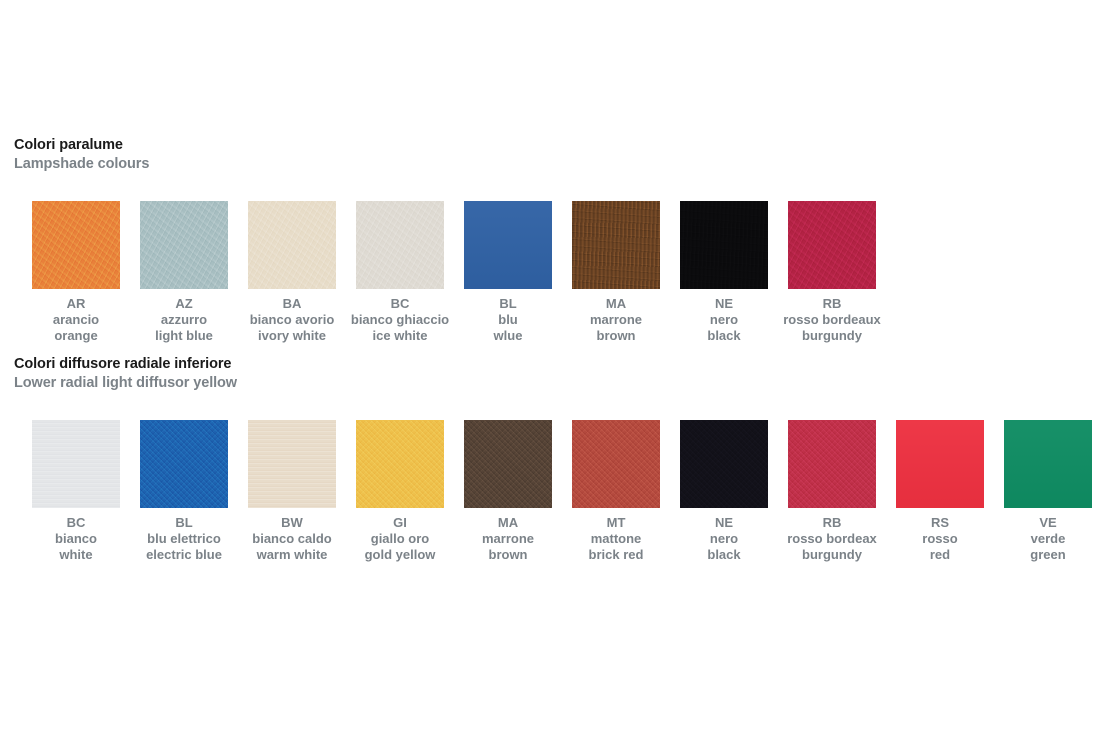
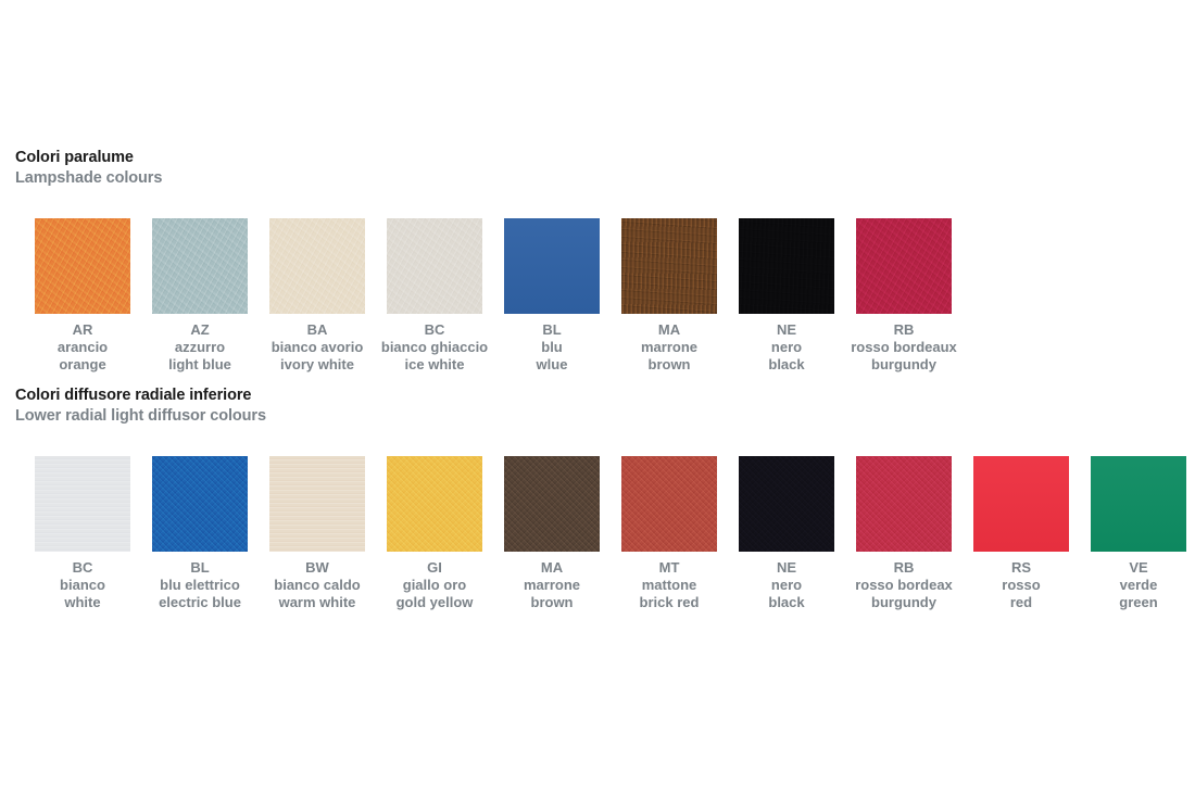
  Colori paralume
  Lampshade colours
  AR
  arancio
  orange
  AZ
  azzurro
  light blue
  BA
  bianco avorio
  ivory white
  BC
  bianco ghiaccio
  ice white
  BL
  blu
  wlue
  MA
  marrone
  brown
  NE
  nero
  black
  RB
  rosso bordeaux
  burgundy
  Colori diffusore radiale inferiore
- Lower radial light diffusor yellow
+ Lower radial light diffusor colours
  BC
  bianco
  white
  BL
  blu elettrico
  electric blue
  BW
  bianco caldo
  warm white
  GI
  giallo oro
  gold yellow
  MA
  marrone
  brown
  MT
  mattone
  brick red
  NE
  nero
  black
  RB
  rosso bordeax
  burgundy
  RS
  rosso
  red
  VE
  verde
  green
